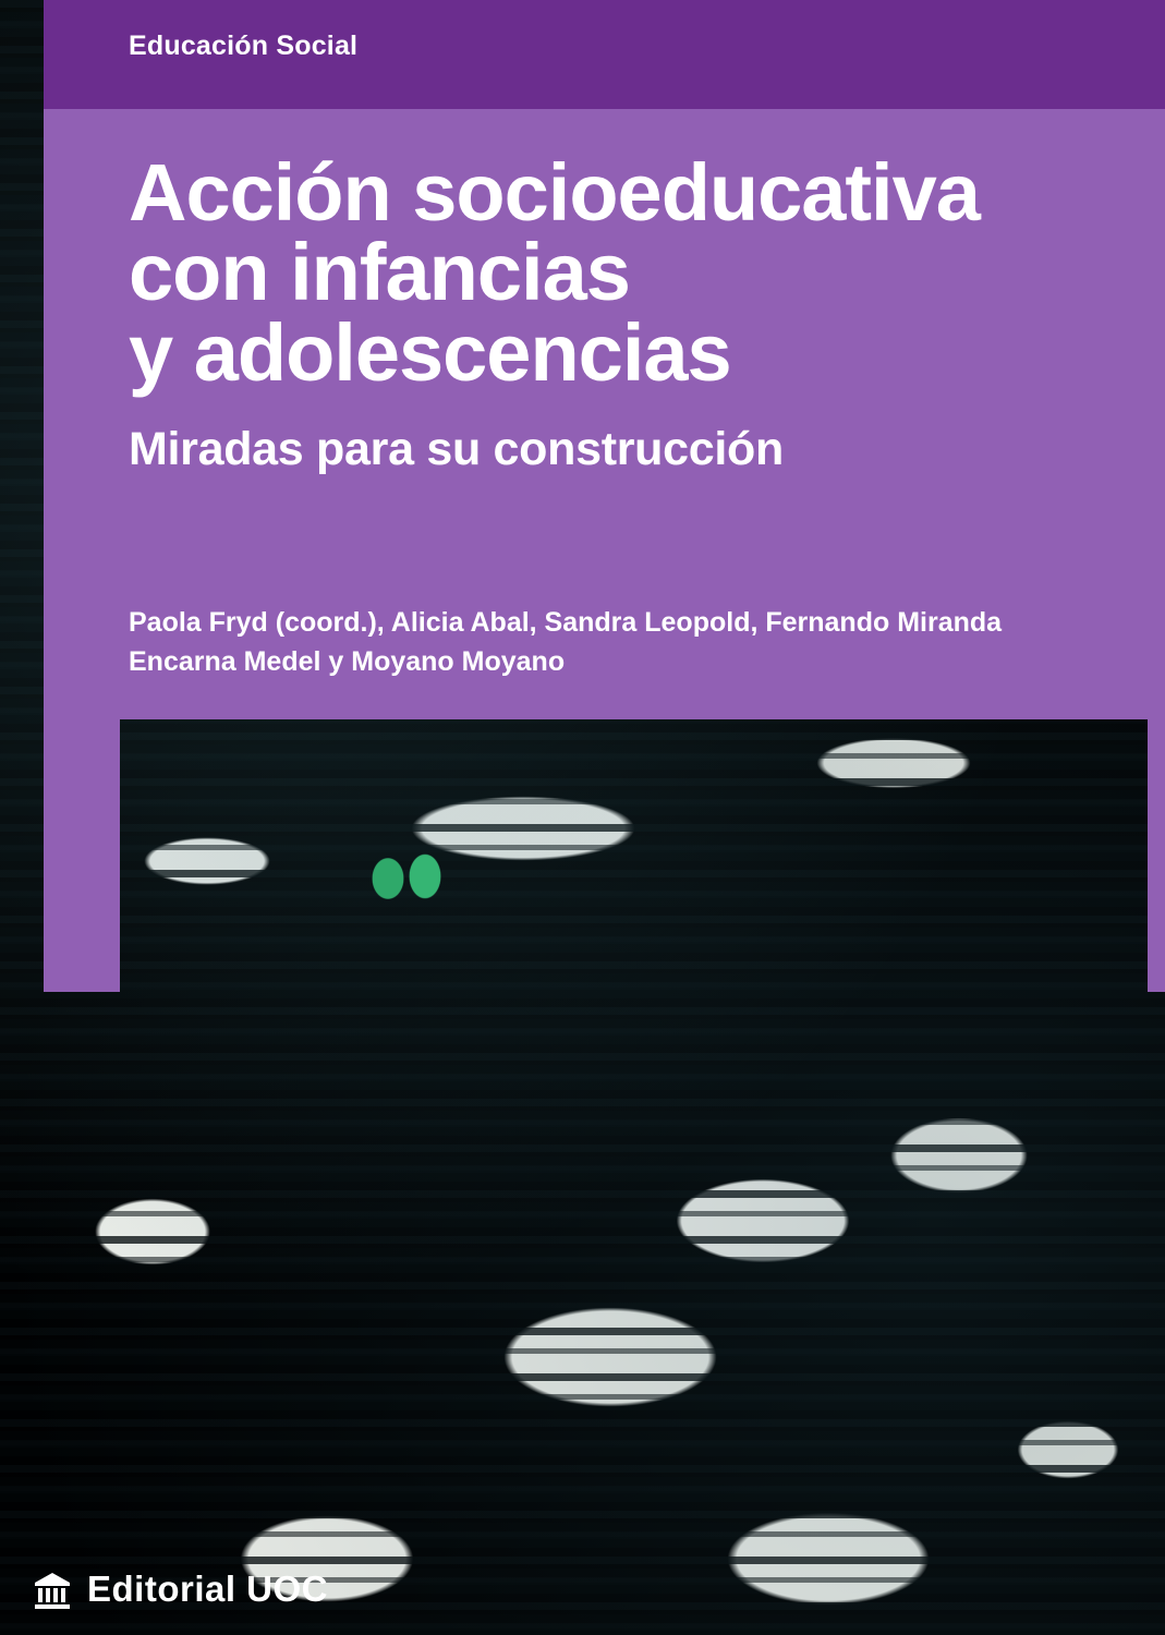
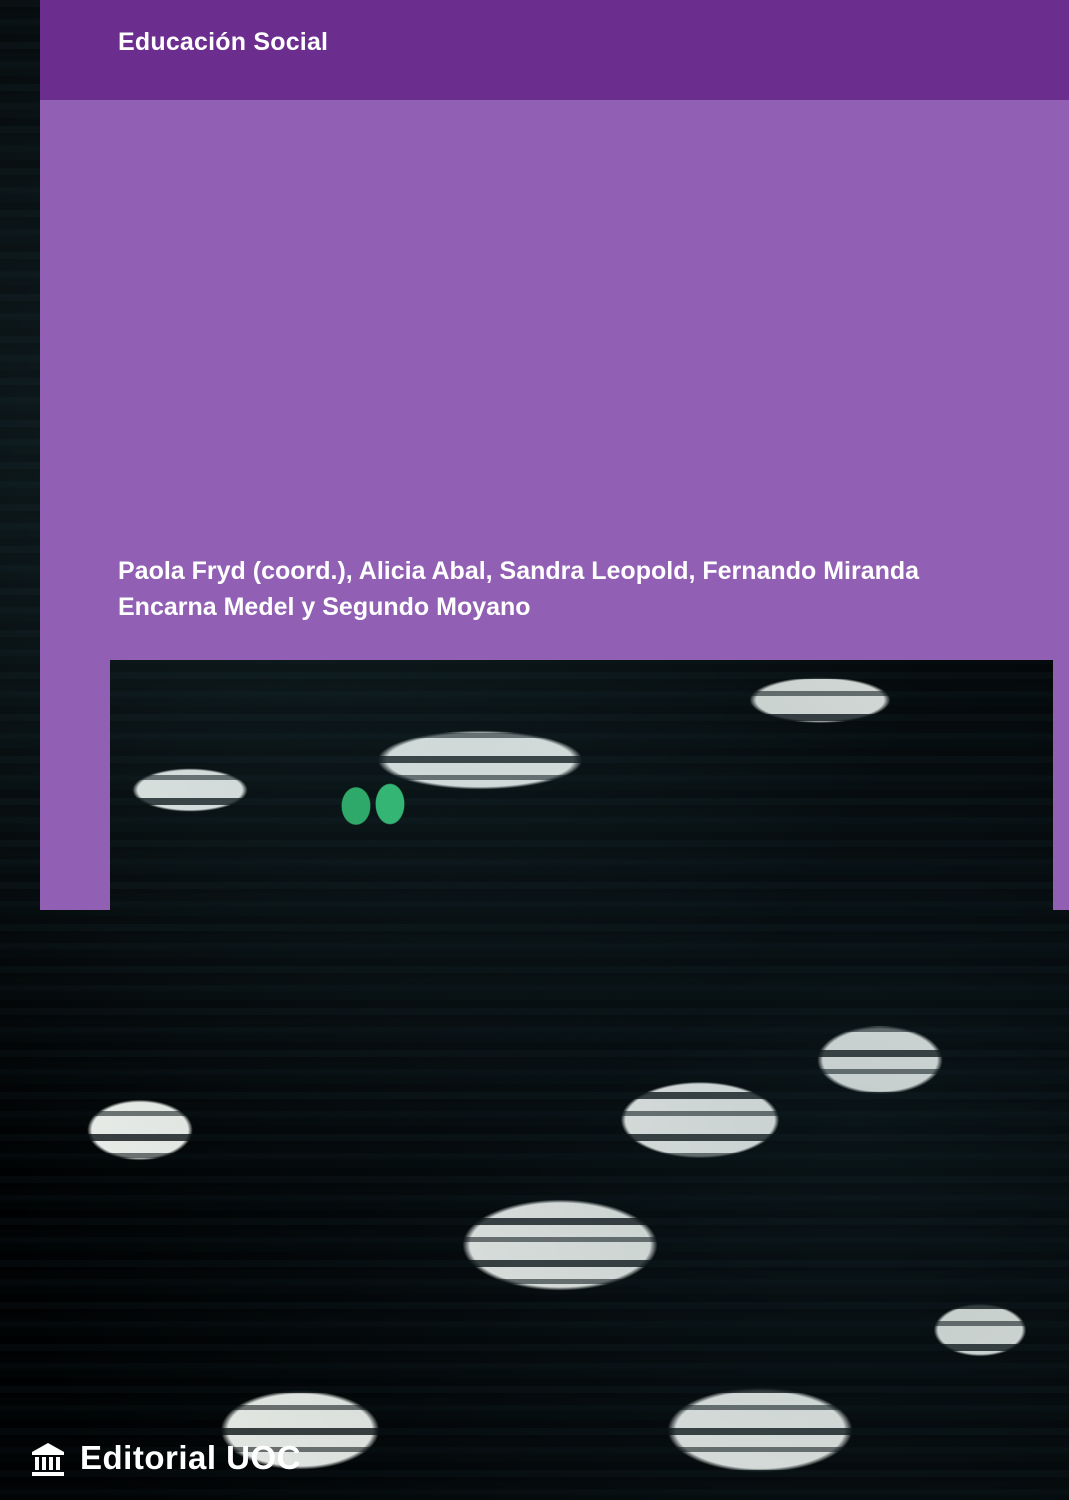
  Educación Social
- Acción socioeducativa
- con infancias
- y adolescencias
- Miradas para su construcción
  Paola Fryd (coord.), Alicia Abal, Sandra Leopold, Fernando Miranda
- Encarna Medel y Moyano Moyano
+ Encarna Medel y Segundo Moyano
  Editorial UOC
